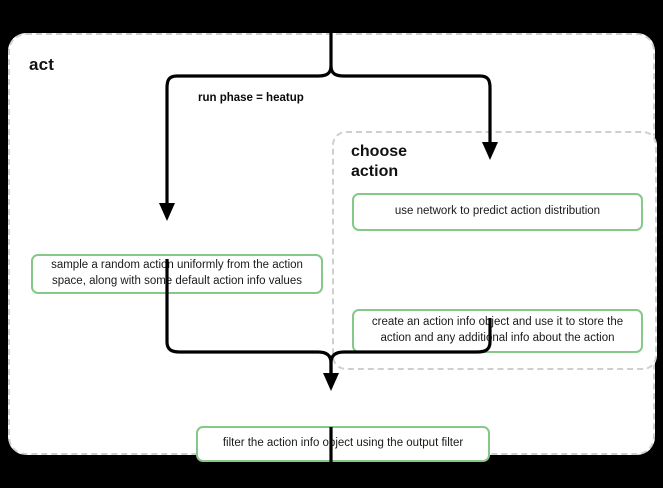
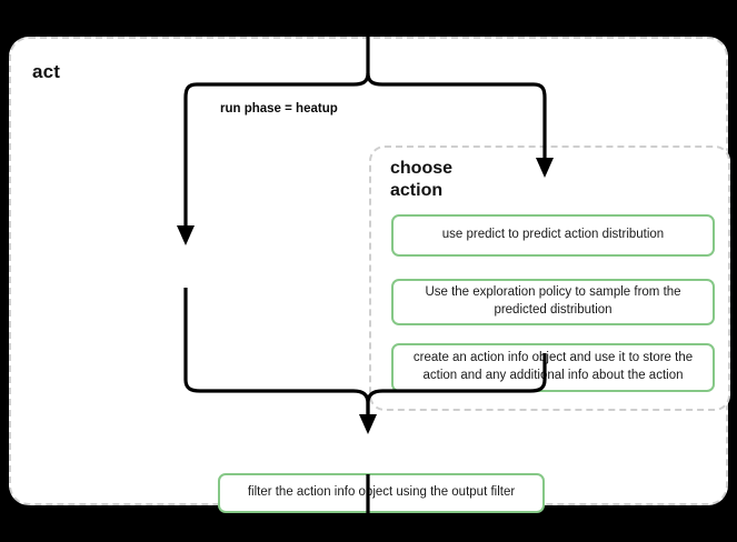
  act
  choose
  action
- sample a random action uniformly from the action space, along with some default action info values
- use network to predict action distribution
+ use predict to predict action distribution
+ Use the exploration policy to sample from the predicted distribution
  create an action info object and use it to store the action and any additinal info about the action
  filter the action info oject using the output filter
  run phase = heatup
